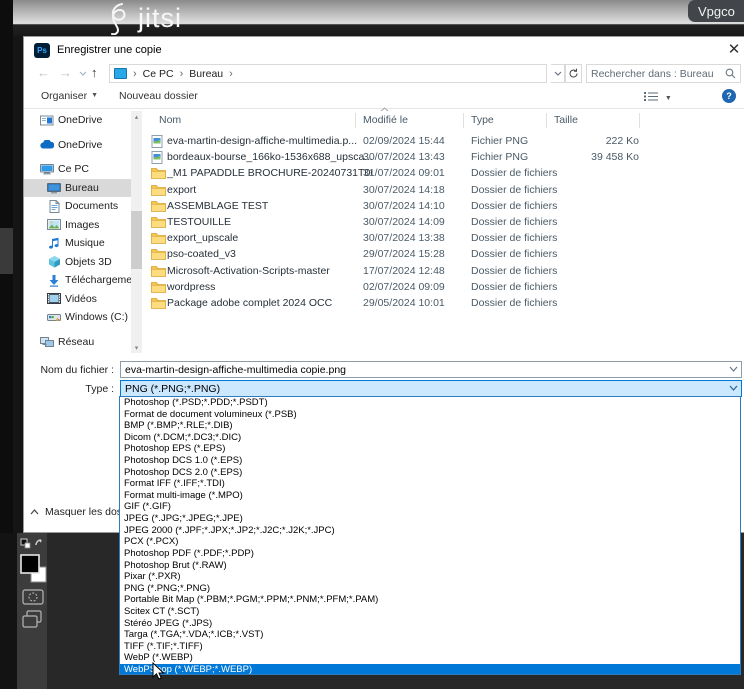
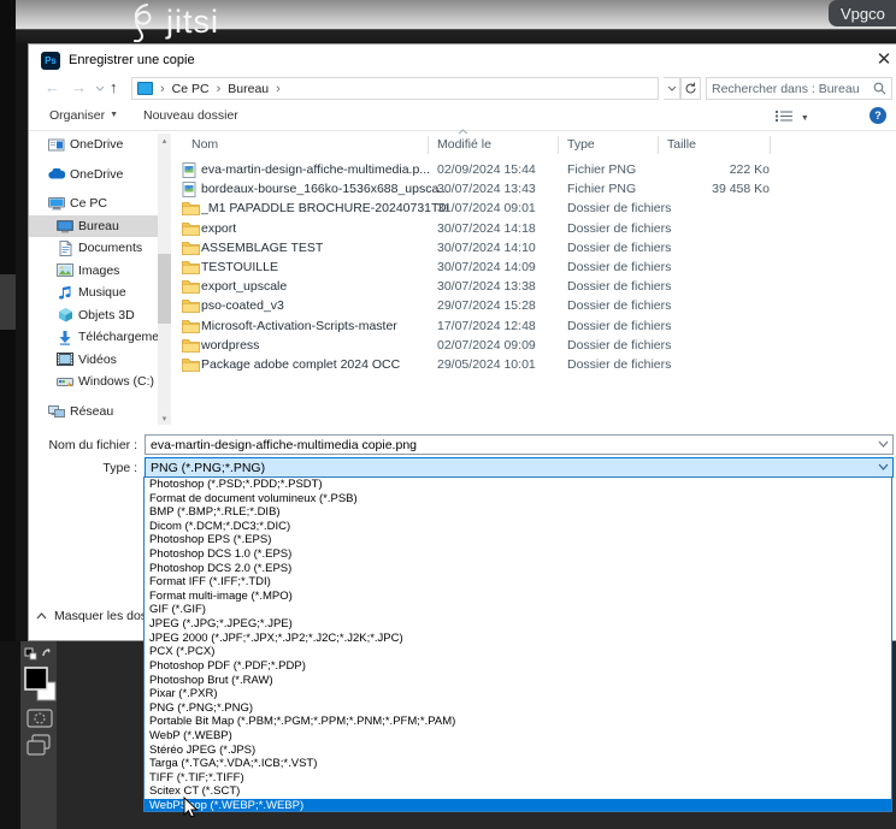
  jitsi
  Vpgco
  Ps
  Enregistrer une copie
  ✕
  ←
  →
  ↑
  ›
  Ce PC
  ›
  Bureau
  ›
  Rechercher dans : Bureau
  Organiser
  Nouveau dossier
  ?
  OneDrive
  OneDrive
  Ce PC
  Bureau
  Documents
  Images
  Musique
  Objets 3D
  Téléchargeme
  Vidéos
  Windows (C:)
  Réseau
  Nom
  Modifié le
  Type
  Taille
  eva-martin-design-affiche-multimedia.p...
  02/09/2024 15:44
  Fichier PNG
  222 Ko
  bordeaux-bourse_166ko-1536x688_upsca...
  30/07/2024 13:43
  Fichier PNG
  39 458 Ko
  _M1 PAPADDLE BROCHURE-20240731T0
  31/07/2024 09:01
  Dossier de fichiers
  export
  30/07/2024 14:18
  Dossier de fichiers
  ASSEMBLAGE TEST
  30/07/2024 14:10
  Dossier de fichiers
  TESTOUILLE
  30/07/2024 14:09
  Dossier de fichiers
  export_upscale
  30/07/2024 13:38
  Dossier de fichiers
  pso-coated_v3
  29/07/2024 15:28
  Dossier de fichiers
  Microsoft-Activation-Scripts-master
  17/07/2024 12:48
  Dossier de fichiers
  wordpress
  02/07/2024 09:09
  Dossier de fichiers
  Package adobe complet 2024 OCC
  29/05/2024 10:01
  Dossier de fichiers
  Nom du fichier :
  eva-martin-design-affiche-multimedia copie.png
  Type :
  PNG (*.PNG;*.PNG)
  Photoshop (*.PSD;*.PDD;*.PSDT)
  Format de document volumineux (*.PSB)
  BMP (*.BMP;*.RLE;*.DIB)
  Dicom (*.DCM;*.DC3;*.DIC)
  Photoshop EPS (*.EPS)
  Photoshop DCS 1.0 (*.EPS)
  Photoshop DCS 2.0 (*.EPS)
  Format IFF (*.IFF;*.TDI)
  Format multi-image (*.MPO)
  GIF (*.GIF)
  JPEG (*.JPG;*.JPEG;*.JPE)
  JPEG 2000 (*.JPF;*.JPX;*.JP2;*.J2C;*.J2K;*.JPC)
  PCX (*.PCX)
  Photoshop PDF (*.PDF;*.PDP)
  Photoshop Brut (*.RAW)
  Pixar (*.PXR)
  PNG (*.PNG;*.PNG)
  Portable Bit Map (*.PBM;*.PGM;*.PPM;*.PNM;*.PFM;*.PAM)
- Scitex CT (*.SCT)
+ WebP (*.WEBP)
  Stéréo JPEG (*.JPS)
  Targa (*.TGA;*.VDA;*.ICB;*.VST)
  TIFF (*.TIF;*.TIFF)
- WebP (*.WEBP)
+ Scitex CT (*.SCT)
  WebPop (*.WEBP;*.WEBP)
